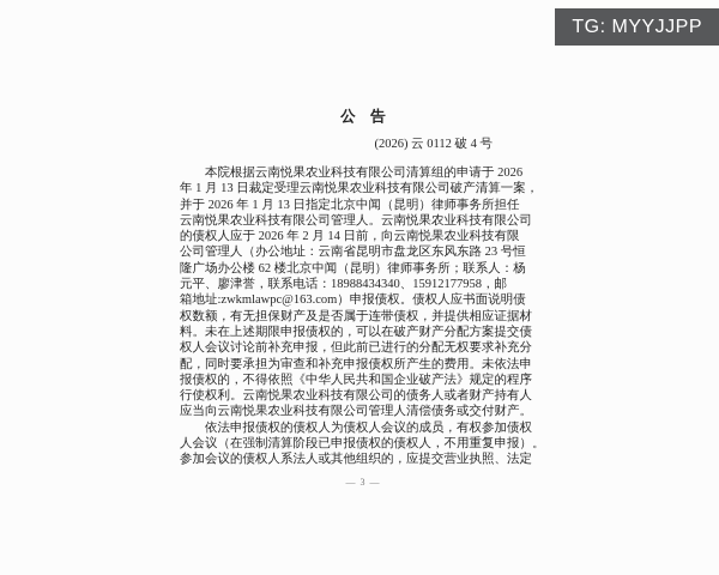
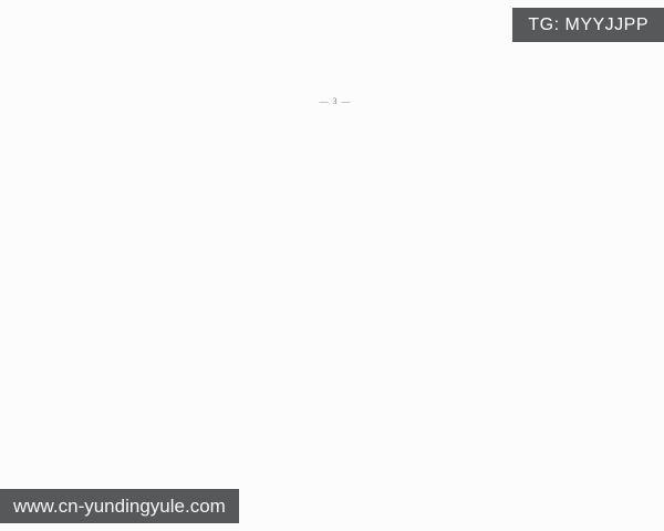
  TG: MYYJJPP
- 公 告
- (2026) 云 0112 破 4 号
- 本院根据云南悦果农业科技有限公司清算组的申请于 2026
- 年 1 月 13 日裁定受理云南悦果农业科技有限公司破产清算一案，
- 并于 2026 年 1 月 13 日指定北京中闻（昆明）律师事务所担任
- 云南悦果农业科技有限公司管理人。云南悦果农业科技有限公司
- 的债权人应于 2026 年 2 月 14 日前，向云南悦果农业科技有限
- 公司管理人（办公地址：云南省昆明市盘龙区东风东路 23 号恒
- 隆广场办公楼 62 楼北京中闻（昆明）律师事务所；联系人：杨
- 元平、廖津誉，联系电话：18988434340、15912177958，邮
- 箱地址:zwkmlawpc@163.com）申报债权。债权人应书面说明债
- 权数额，有无担保财产及是否属于连带债权，并提供相应证据材
- 料。未在上述期限申报债权的，可以在破产财产分配方案提交债
- 权人会议讨论前补充申报，但此前已进行的分配无权要求补充分
- 配，同时要承担为审查和补充申报债权所产生的费用。未依法申
- 报债权的，不得依照《中华人民共和国企业破产法》规定的程序
- 行使权利。云南悦果农业科技有限公司的债务人或者财产持有人
- 应当向云南悦果农业科技有限公司管理人清偿债务或交付财产。
- 依法申报债权的债权人为债权人会议的成员，有权参加债权
- 人会议（在强制清算阶段已申报债权的债权人，不用重复申报）。
- 参加会议的债权人系法人或其他组织的，应提交营业执照、法定
  — 3 —
+ www.cn-yundingyule.com
